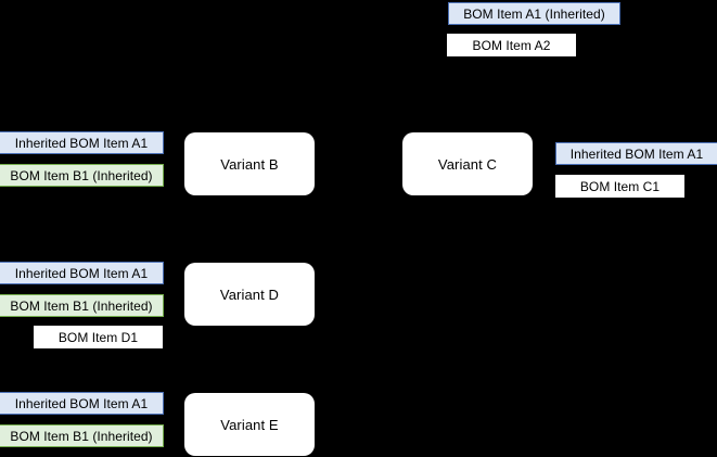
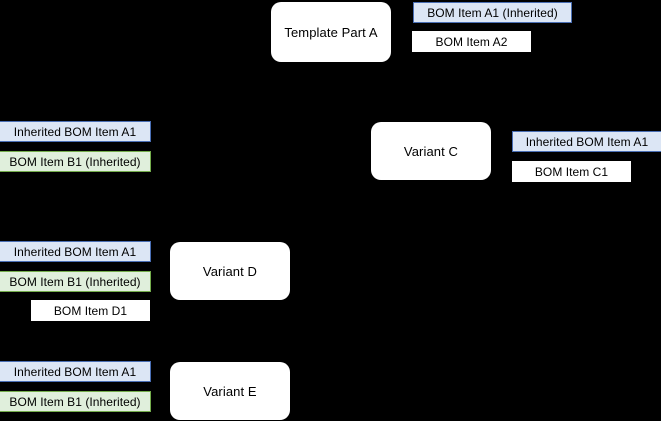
+ Template Part A
  BOM Item A1 (Inherited)
  BOM Item A2
  Inherited BOM Item A1
  BOM Item B1 (Inherited)
- Variant B
  Variant C
  Inherited BOM Item A1
  BOM Item C1
  Inherited BOM Item A1
  BOM Item B1 (Inherited)
  BOM Item D1
  Variant D
  Inherited BOM Item A1
  BOM Item B1 (Inherited)
  Variant E
